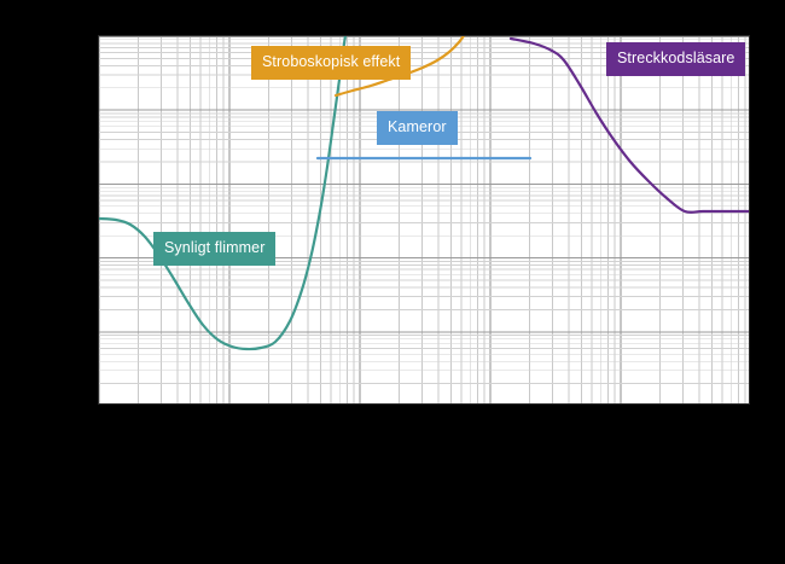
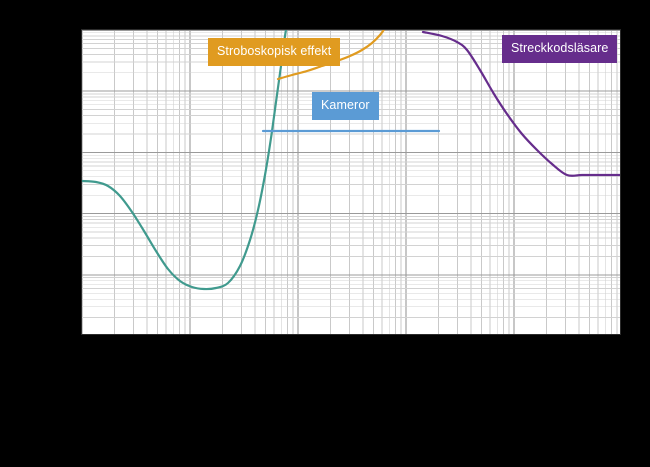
  Stroboskopisk effekt
  Kameror
  Streckkodsläsare
- Synligt flimmer
